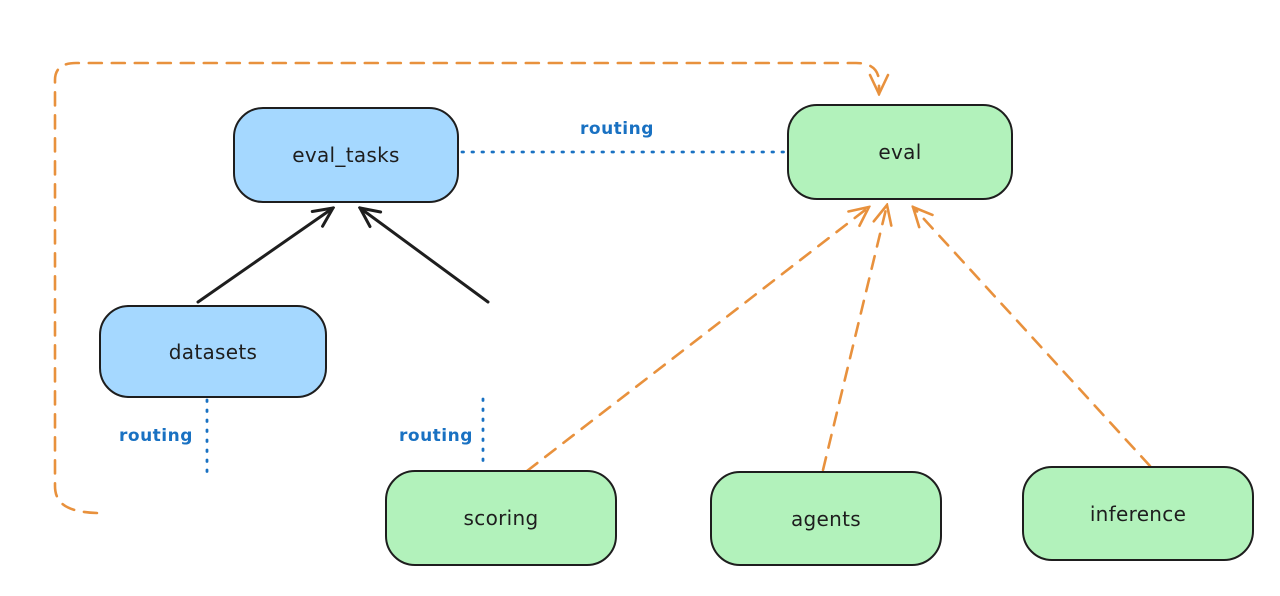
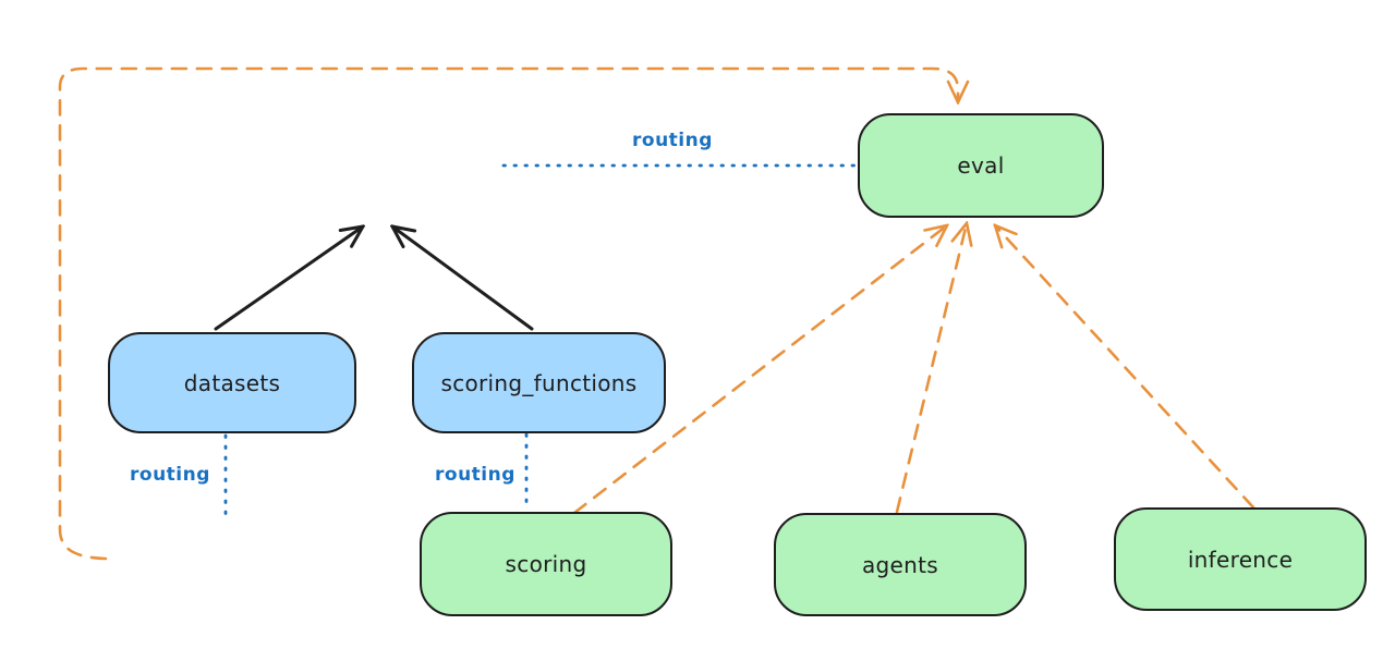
- eval_tasks
  eval
  datasets
+ scoring_functions
  scoring
  agents
  inference
  routing
  routing
  routing
